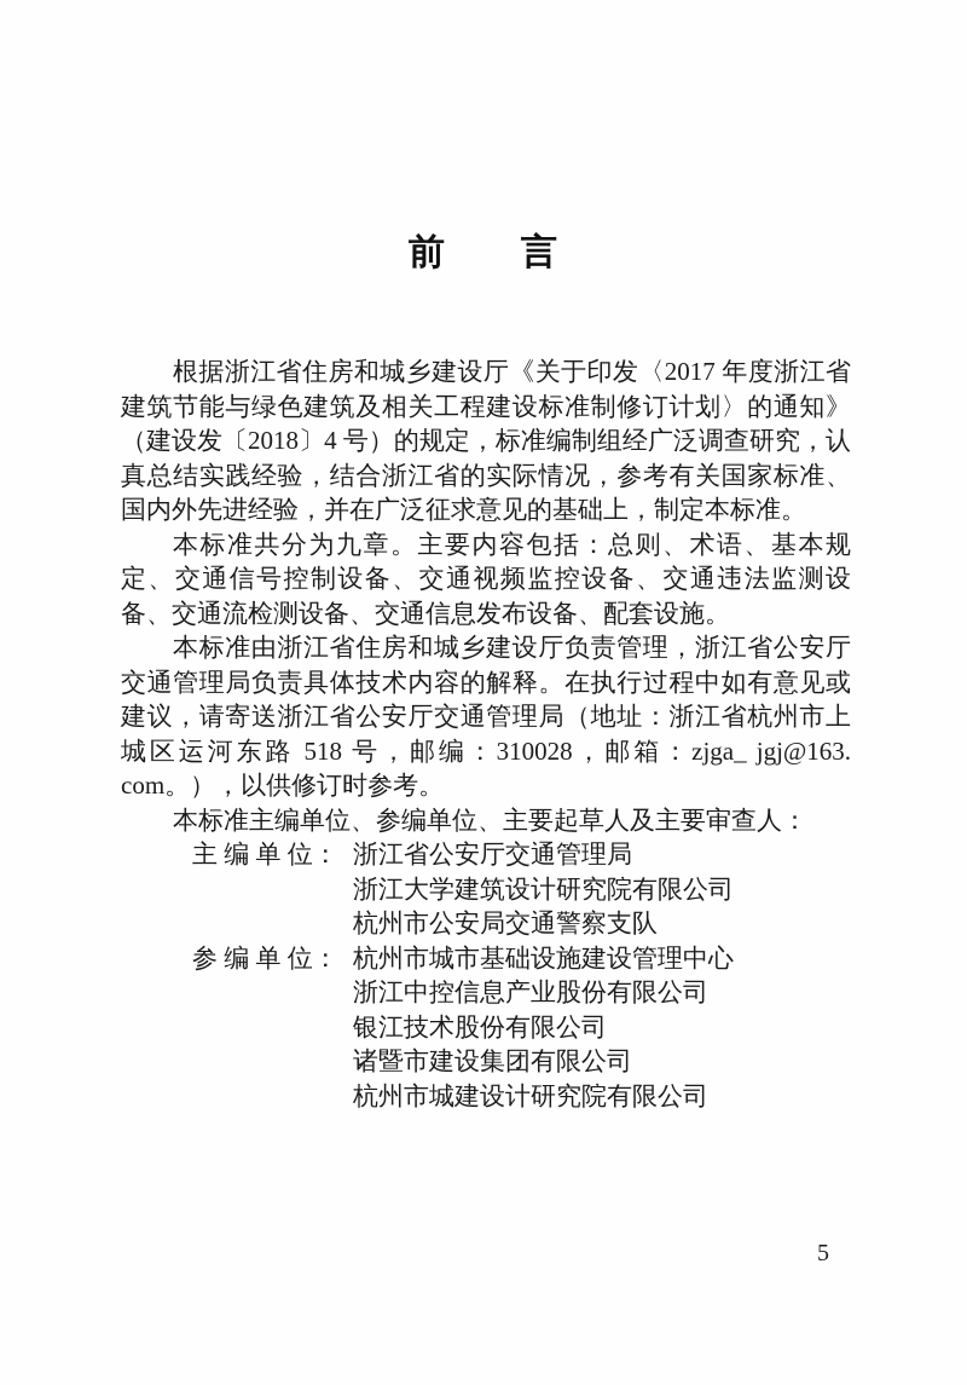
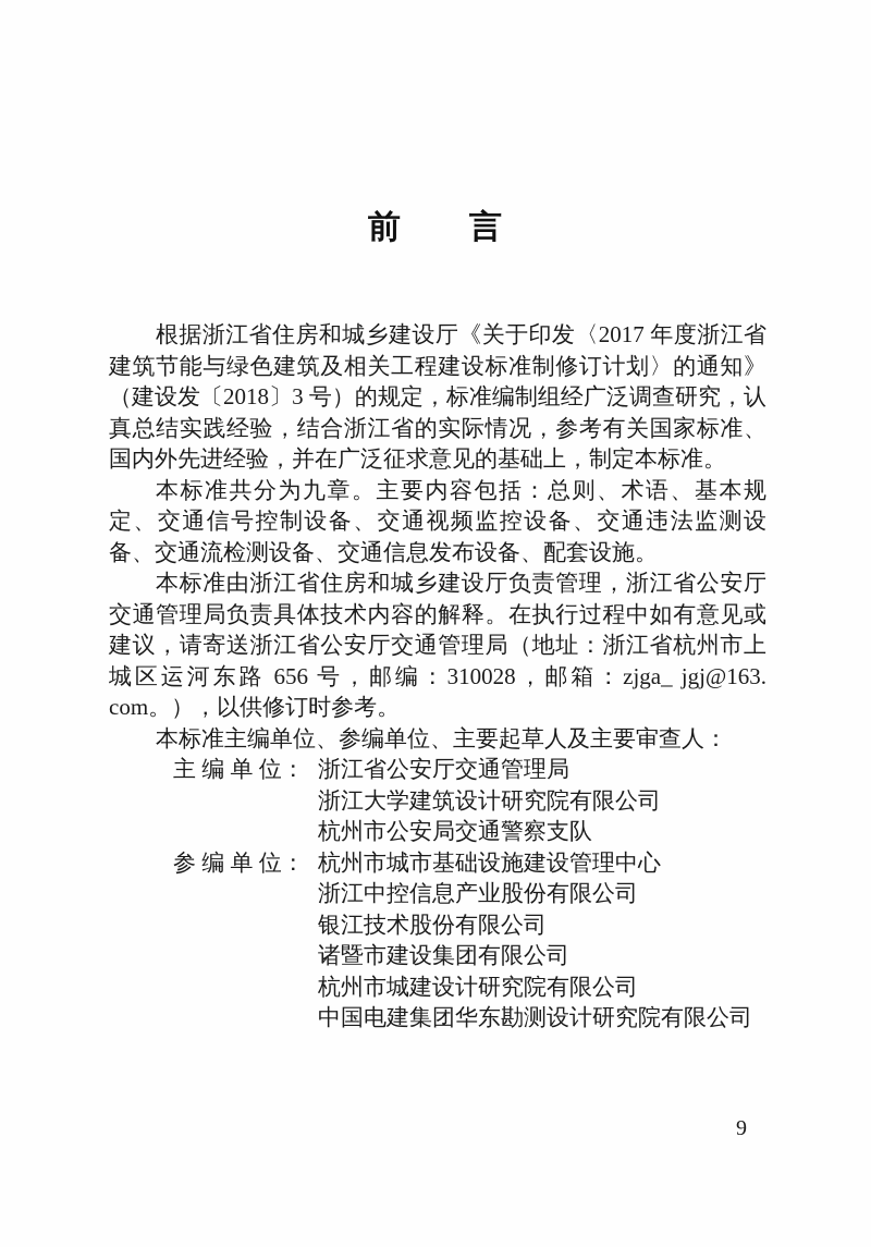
  前 言
- 根据浙江省住房和城乡建设厅《关于印发〈2017 年度浙江省建筑节能与绿色建筑及相关工程建设标准制修订计划〉的通知》（建设发〔2018〕4 号）的规定，标准编制组经广泛调查研究，认真总结实践经验，结合浙江省的实际情况，参考有关国家标准、国内外先进经验，并在广泛征求意见的基础上，制定本标准。
+ 根据浙江省住房和城乡建设厅《关于印发〈2017 年度浙江省建筑节能与绿色建筑及相关工程建设标准制修订计划〉的通知》（建设发〔2018〕3 号）的规定，标准编制组经广泛调查研究，认真总结实践经验，结合浙江省的实际情况，参考有关国家标准、国内外先进经验，并在广泛征求意见的基础上，制定本标准。
  本标准共分为九章。主要内容包括：总则、术语、基本规定、交通信号控制设备、交通视频监控设备、交通违法监测设备、交通流检测设备、交通信息发布设备、配套设施。
- 本标准由浙江省住房和城乡建设厅负责管理，浙江省公安厅交通管理局负责具体技术内容的解释。在执行过程中如有意见或建议，请寄送浙江省公安厅交通管理局（地址：浙江省杭州市上城区运河东路 518 号，邮编：310028，邮箱：zjga_ jgj@163. com。），以供修订时参考。
+ 本标准由浙江省住房和城乡建设厅负责管理，浙江省公安厅交通管理局负责具体技术内容的解释。在执行过程中如有意见或建议，请寄送浙江省公安厅交通管理局（地址：浙江省杭州市上城区运河东路 656 号，邮编：310028，邮箱：zjga_ jgj@163. com。），以供修订时参考。
  本标准主编单位、参编单位、主要起草人及主要审查人：
  主 编 单 位：
  浙江省公安厅交通管理局
  浙江大学建筑设计研究院有限公司
  杭州市公安局交通警察支队
  参 编 单 位：
  杭州市城市基础设施建设管理中心
  浙江中控信息产业股份有限公司
  银江技术股份有限公司
  诸暨市建设集团有限公司
  杭州市城建设计研究院有限公司
+ 中国电建集团华东勘测设计研究院有限公司
- 5
+ 9
